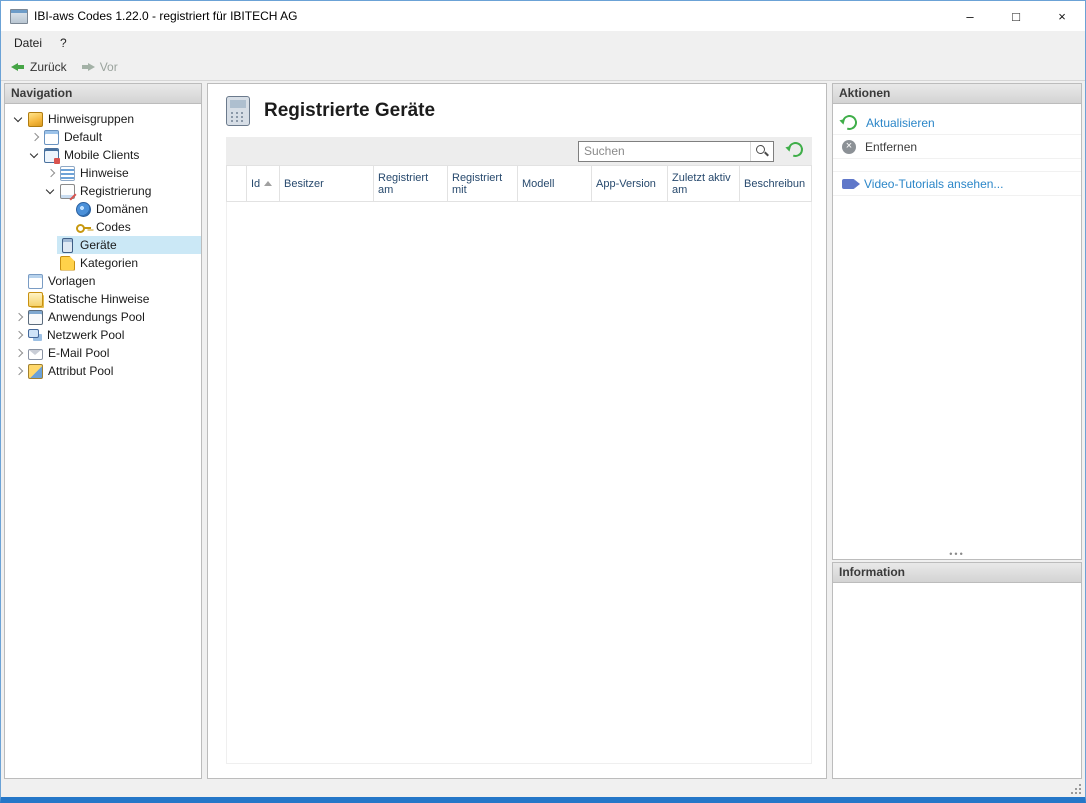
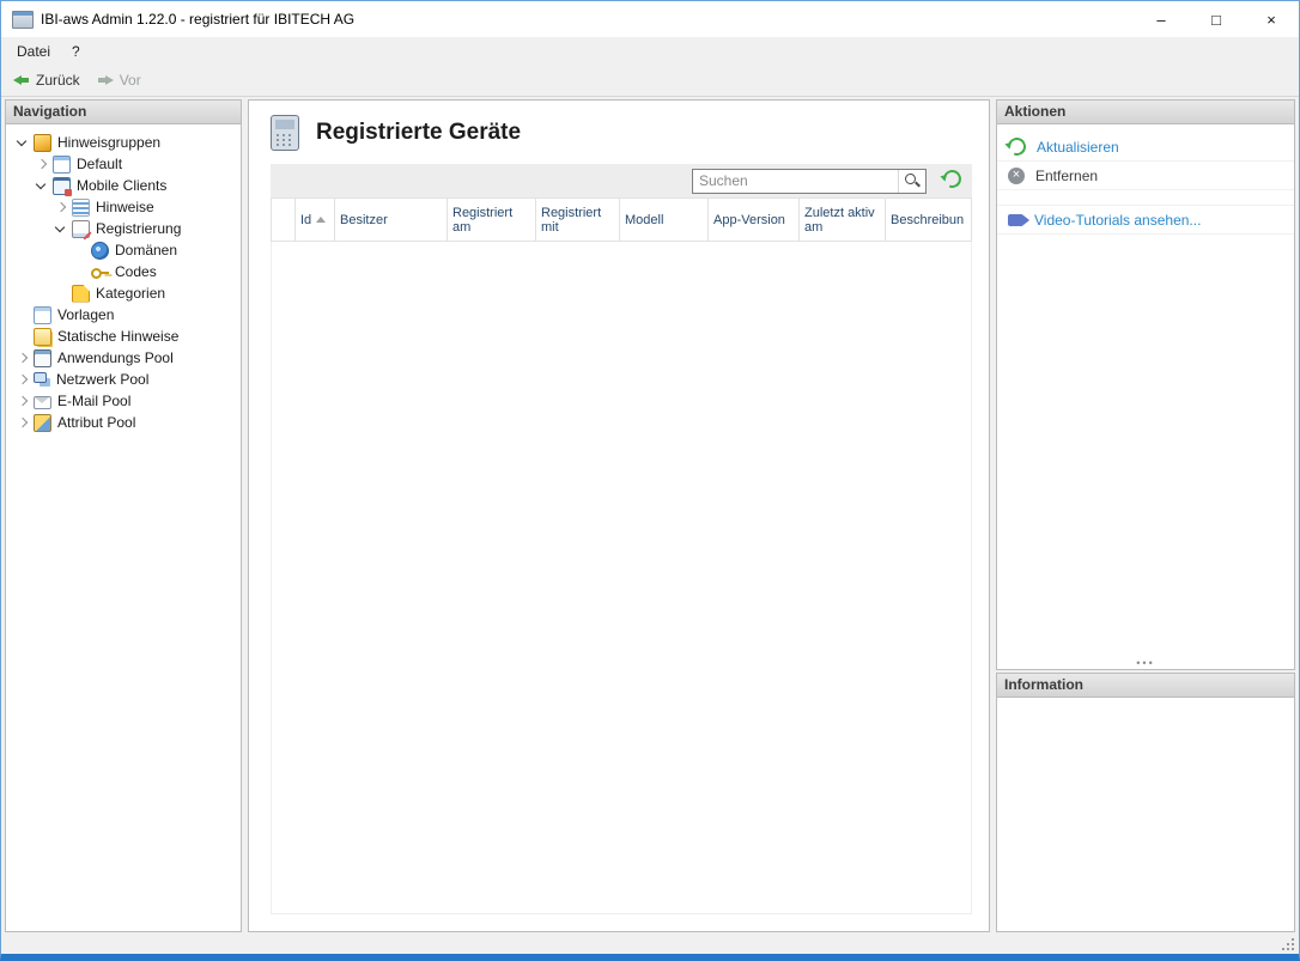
- IBI-aws Codes 1.22.0 - registriert für IBITECH AG
+ IBI-aws Admin 1.22.0 - registriert für IBITECH AG
  –
  □
  ×
  Datei
  ?
  Zurück
  Vor
  Navigation
  Hinweisgruppen
  Default
  Mobile Clients
  Hinweise
  Registrierung
  Domänen
  Codes
- Geräte
  Kategorien
  Vorlagen
  Statische Hinweise
  Anwendungs Pool
  Netzwerk Pool
  E-Mail Pool
  Attribut Pool
  Registrierte Geräte
  Suchen
  Id
  Besitzer
  Registriert am
  Registriert mit
  Modell
  App-Version
  Zuletzt aktiv am
  Beschreibun
  Aktionen
  Aktualisieren
  Entfernen
  Video-Tutorials ansehen...
  Information
